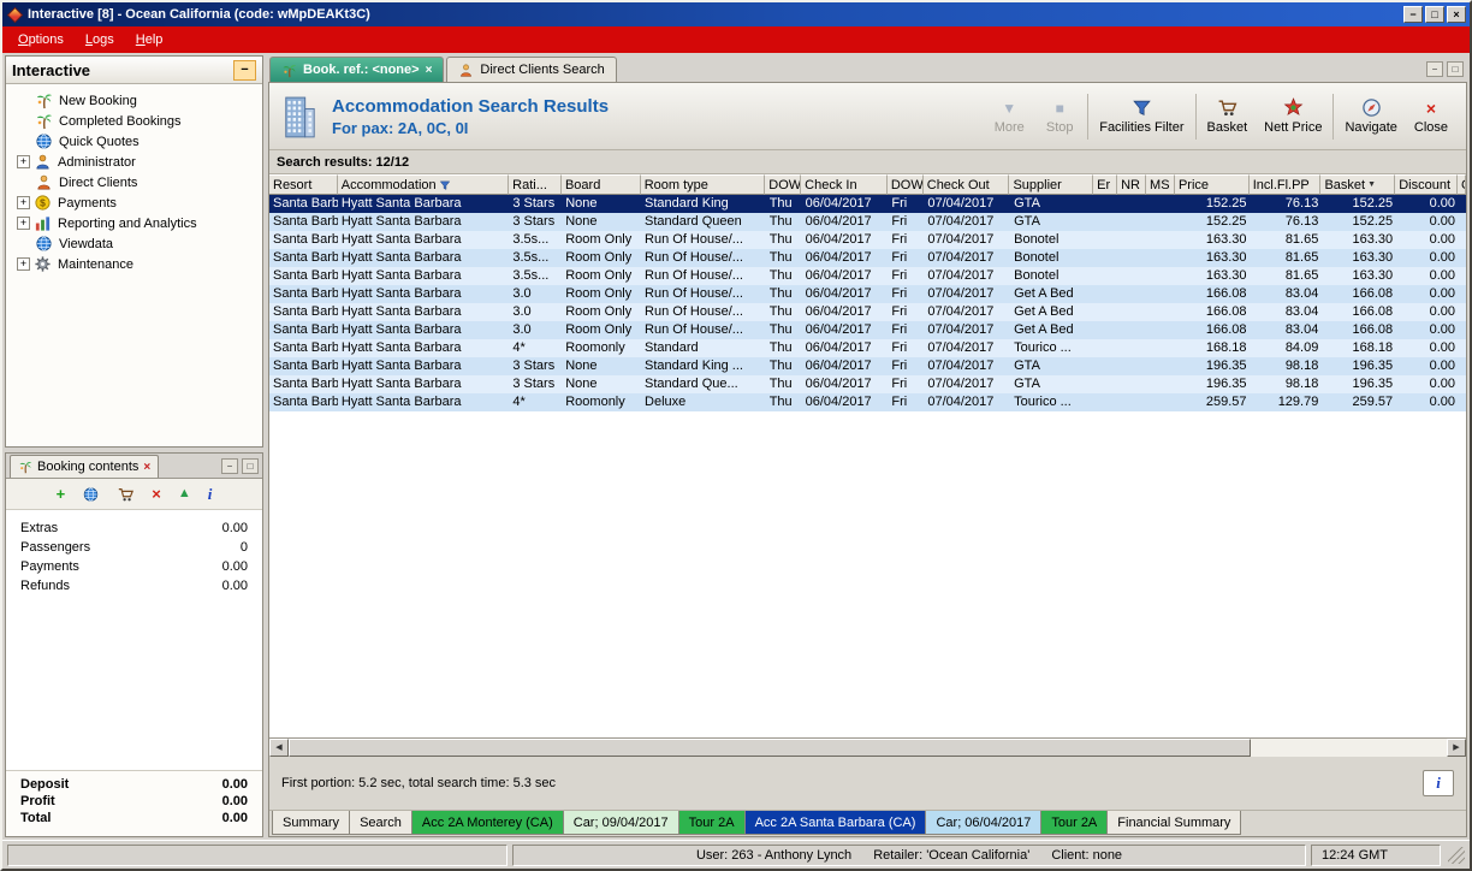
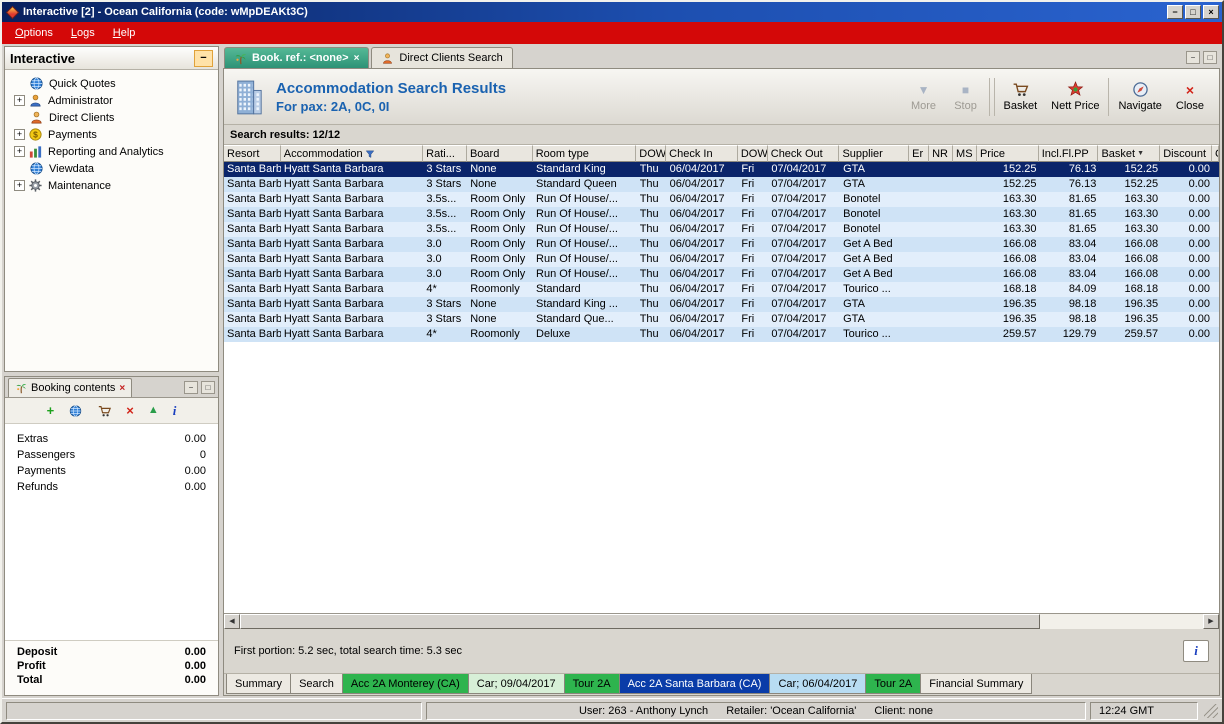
- Interactive [8] - Ocean California (code: wMpDEAKt3C)
+ Interactive [2] - Ocean California (code: wMpDEAKt3C)
  −
  □
  ×
  Options
  Logs
  Help
  Interactive
  −
- New Booking
- Completed Bookings
  Quick Quotes
  +
  Administrator
  Direct Clients
  +
  Payments
  +
  Reporting and Analytics
  Viewdata
  +
  Maintenance
  Booking contents
  ×
  −
  □
  +
  ×
  ▲
  i
  Extras
  0.00
  Passengers
  0
  Payments
  0.00
  Refunds
  0.00
  Deposit
  0.00
  Profit
  0.00
  Total
  0.00
  Book. ref.: <none>
  ×
  Direct Clients Search
  −
  □
  Accommodation Search Results
  For pax: 2A, 0C, 0I
  ▼
  More
  ■
  Stop
- Facilities Filter
  Basket
  Nett Price
  Navigate
  ×
  Close
  Search results: 12/12
  Resort
  Accommodation
  Rati...
  Board
  Room type
  DOW
  Check In
  DOW
  Check Out
  Supplier
  Er
  NR
  MS
  Price
  Incl.Fl.PP
  Basket
  Discount
  Santa Barb
  Hyatt Santa Barbara
  3 Stars
  None
  Standard King
  Thu
  06/04/2017
  Fri
  07/04/2017
  GTA
  152.25
  76.13
  152.25
  0.00
  Santa Barb
  Hyatt Santa Barbara
  3 Stars
  None
  Standard Queen
  Thu
  06/04/2017
  Fri
  07/04/2017
  GTA
  152.25
  76.13
  152.25
  0.00
  Santa Barb
  Hyatt Santa Barbara
  3.5s...
  Room Only
  Run Of House/...
  Thu
  06/04/2017
  Fri
  07/04/2017
  Bonotel
  163.30
  81.65
  163.30
  0.00
  Santa Barb
  Hyatt Santa Barbara
  3.5s...
  Room Only
  Run Of House/...
  Thu
  06/04/2017
  Fri
  07/04/2017
  Bonotel
  163.30
  81.65
  163.30
  0.00
  Santa Barb
  Hyatt Santa Barbara
  3.5s...
  Room Only
  Run Of House/...
  Thu
  06/04/2017
  Fri
  07/04/2017
  Bonotel
  163.30
  81.65
  163.30
  0.00
  Santa Barb
  Hyatt Santa Barbara
  3.0
  Room Only
  Run Of House/...
  Thu
  06/04/2017
  Fri
  07/04/2017
  Get A Bed
  166.08
  83.04
  166.08
  0.00
  Santa Barb
  Hyatt Santa Barbara
  3.0
  Room Only
  Run Of House/...
  Thu
  06/04/2017
  Fri
  07/04/2017
  Get A Bed
  166.08
  83.04
  166.08
  0.00
  Santa Barb
  Hyatt Santa Barbara
  3.0
  Room Only
  Run Of House/...
  Thu
  06/04/2017
  Fri
  07/04/2017
  Get A Bed
  166.08
  83.04
  166.08
  0.00
  Santa Barb
  Hyatt Santa Barbara
  4*
  Roomonly
  Standard
  Thu
  06/04/2017
  Fri
  07/04/2017
  Tourico ...
  168.18
  84.09
  168.18
  0.00
  Santa Barb
  Hyatt Santa Barbara
  3 Stars
  None
  Standard King ...
  Thu
  06/04/2017
  Fri
  07/04/2017
  GTA
  196.35
  98.18
  196.35
  0.00
  Santa Barb
  Hyatt Santa Barbara
  3 Stars
  None
  Standard Que...
  Thu
  06/04/2017
  Fri
  07/04/2017
  GTA
  196.35
  98.18
  196.35
  0.00
  Santa Barb
  Hyatt Santa Barbara
  4*
  Roomonly
  Deluxe
  Thu
  06/04/2017
  Fri
  07/04/2017
  Tourico ...
  259.57
  129.79
  259.57
  0.00
  First portion: 5.2 sec, total search time: 5.3 sec
  i
  Summary
  Search
  Acc 2A Monterey (CA)
  Car; 09/04/2017
  Tour 2A
  Acc 2A Santa Barbara (CA)
  Car; 06/04/2017
  Tour 2A
  Financial Summary
  User: 263 - Anthony Lynch
  Retailer: 'Ocean California'
  Client: none
  12:24 GMT
